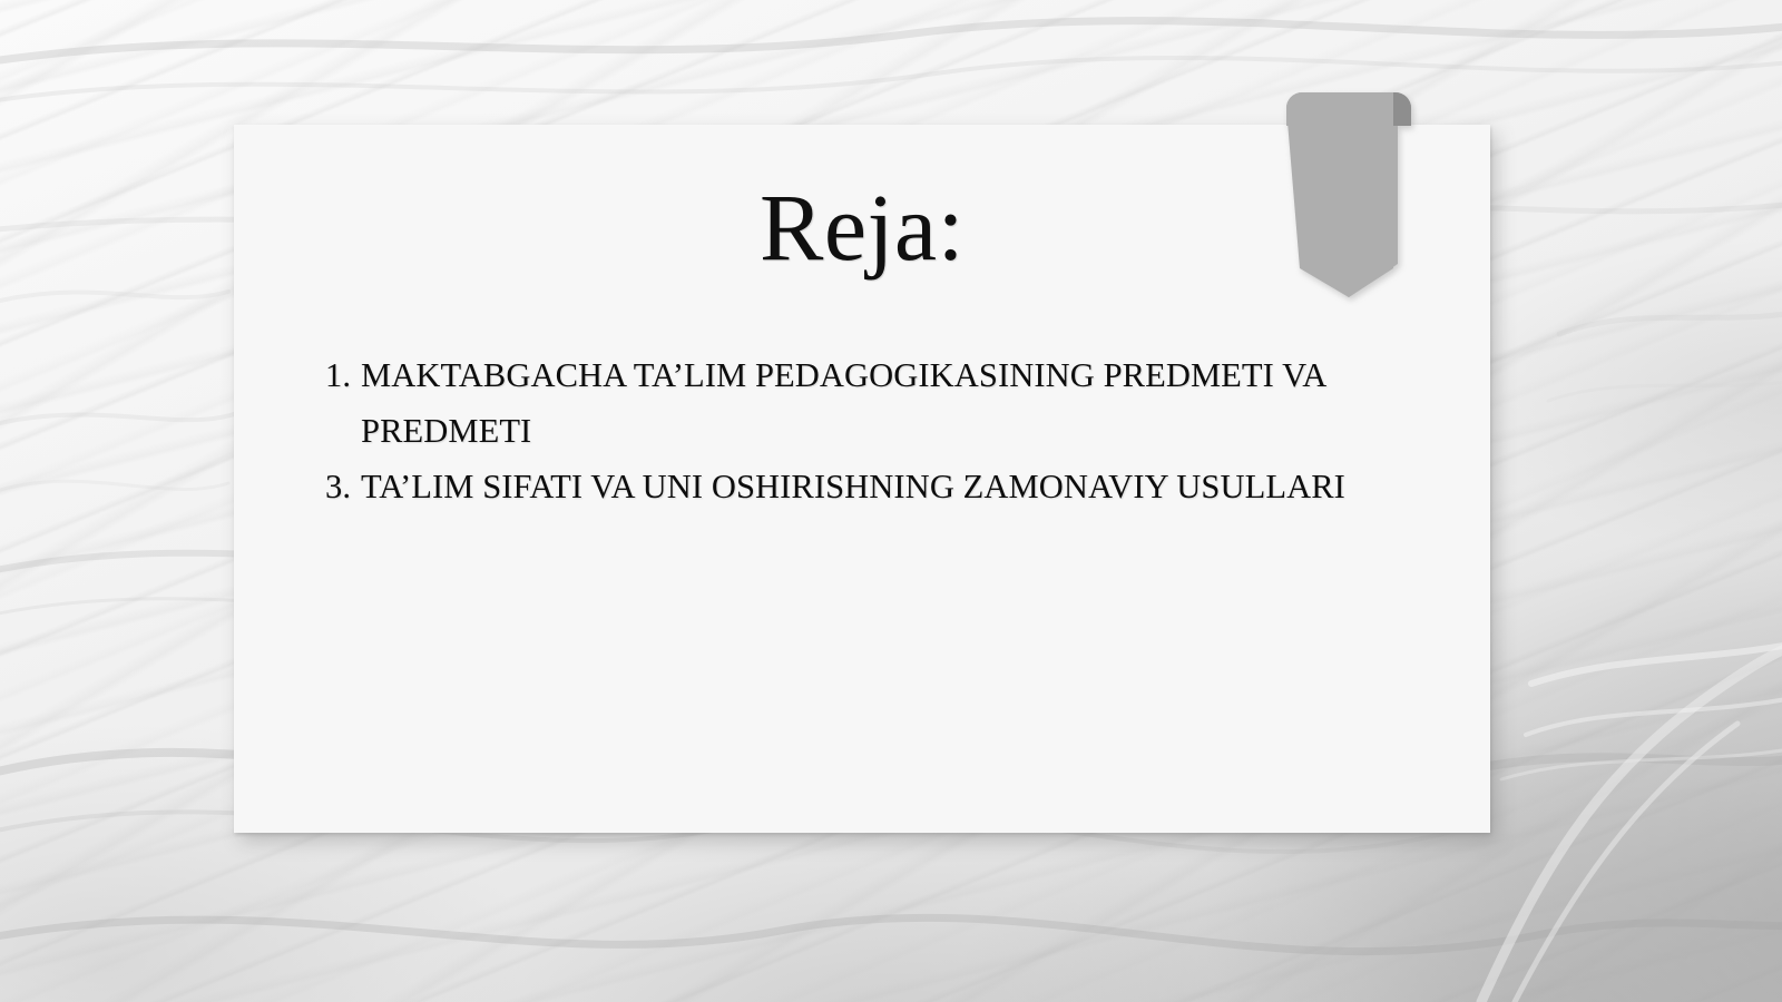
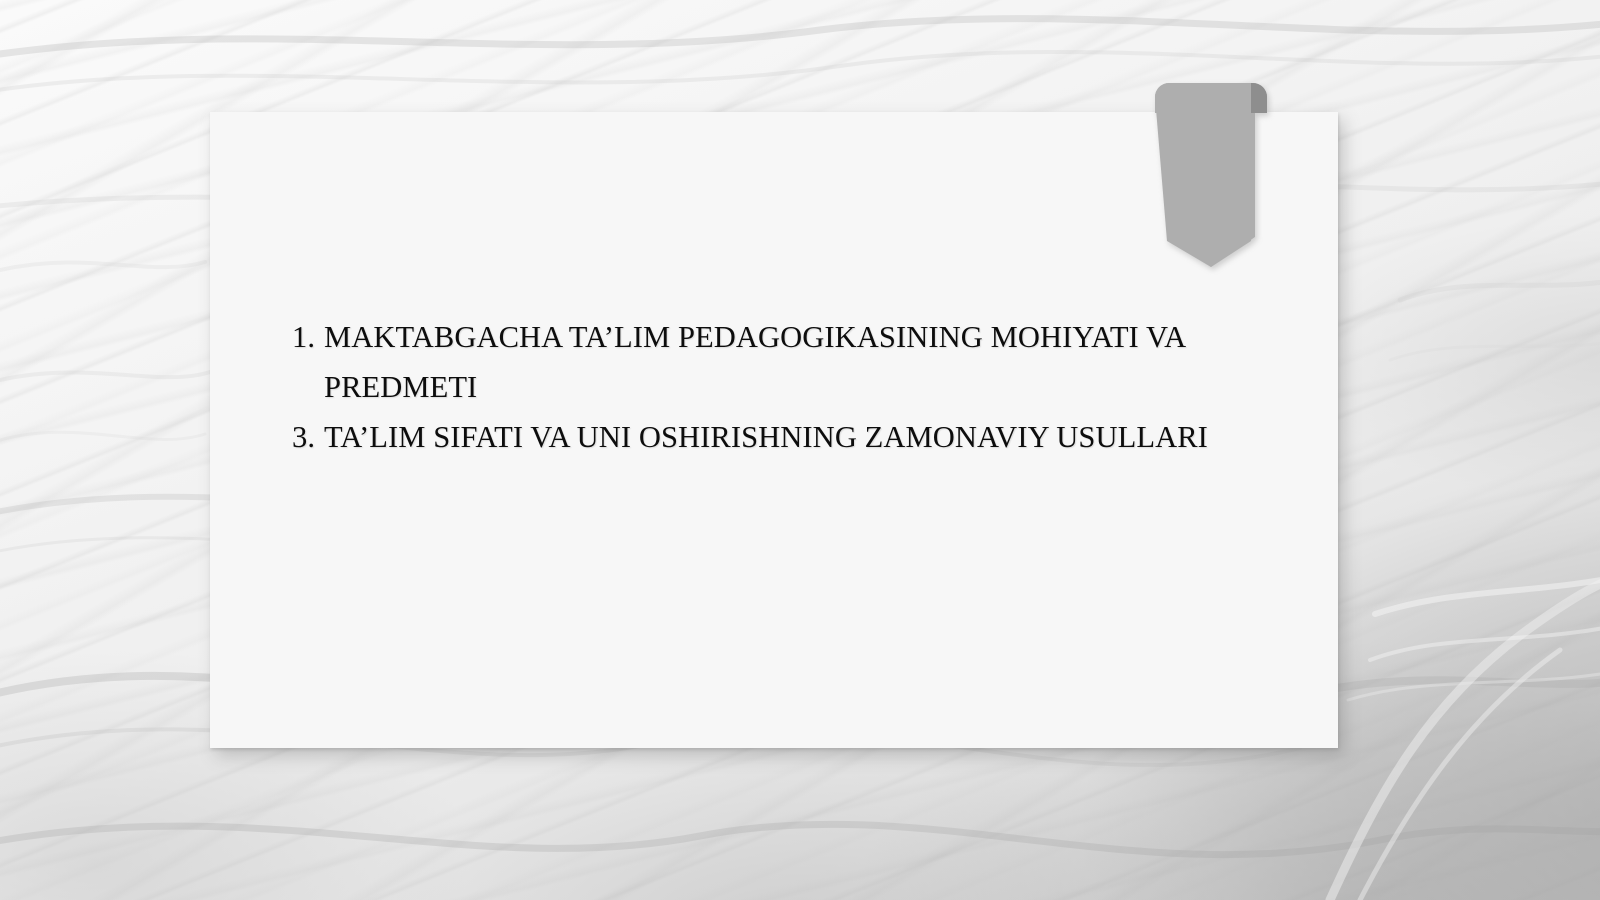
- Reja:
  1.
- MAKTABGACHA TA’LIM PEDAGOGIKASINING PREDMETI VA PREDMETI
+ MAKTABGACHA TA’LIM PEDAGOGIKASINING MOHIYATI VA PREDMETI
  3.
  TA’LIM SIFATI VA UNI OSHIRISHNING ZAMONAVIY USULLARI
